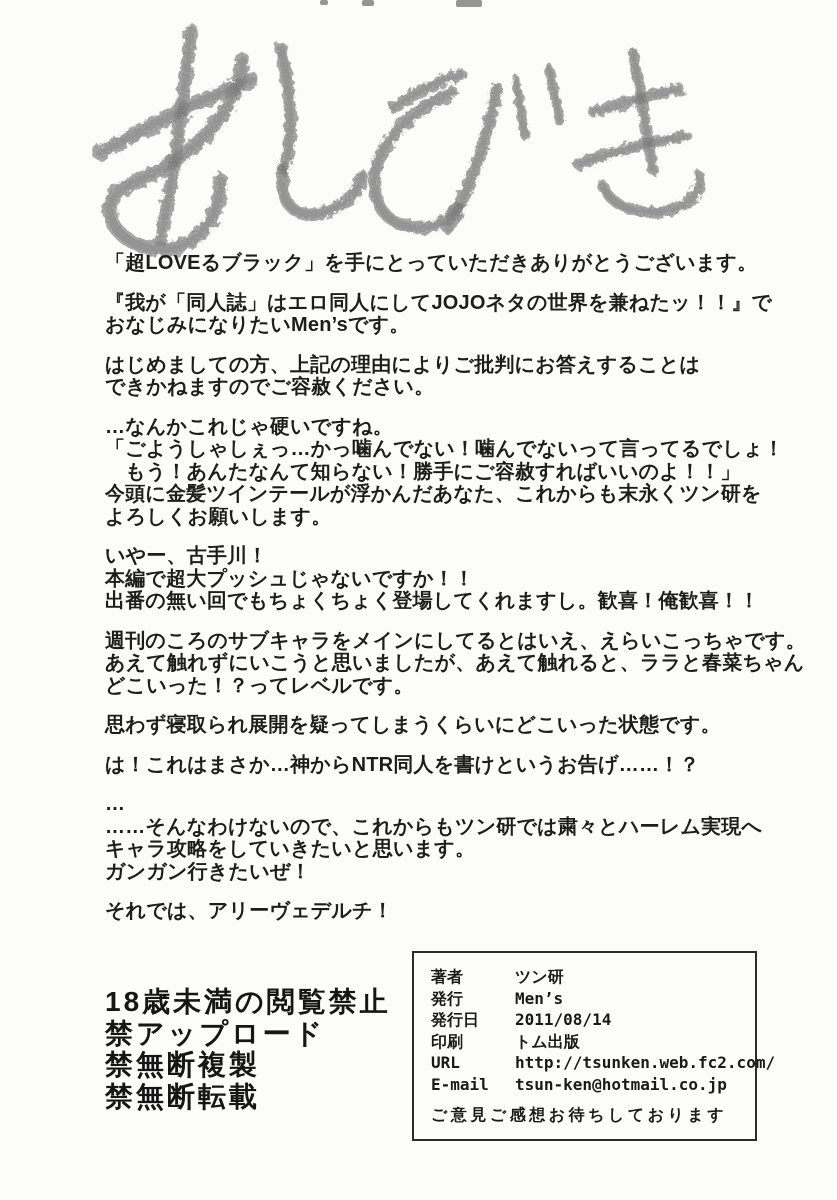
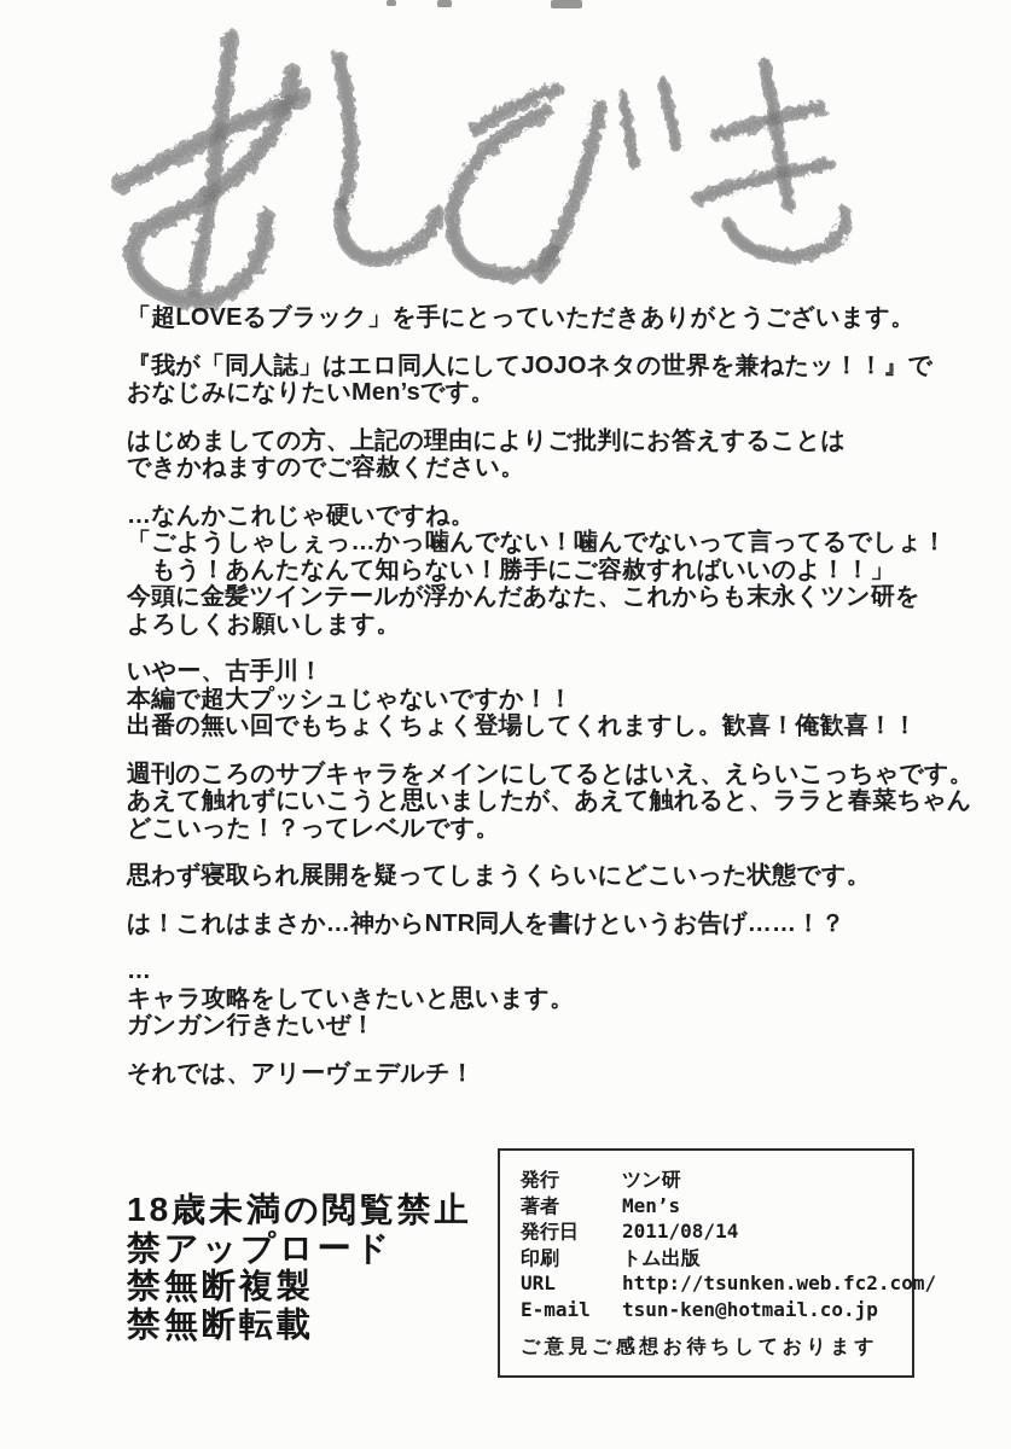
  「超LOVEるブラック」を手にとっていただきありがとうございます。
  『我が「同人誌」はエロ同人にしてJOJOネタの世界を兼ねたッ！！』で
  おなじみになりたいMen’sです。
  はじめましての方、上記の理由によりご批判にお答えすることは
  できかねますのでご容赦ください。
  …なんかこれじゃ硬いですね。
  「ごようしゃしぇっ…かっ噛んでない！噛んでないって言ってるでしょ！
  もう！あんたなんて知らない！勝手にご容赦すればいいのよ！！」
  今頭に金髪ツインテールが浮かんだあなた、これからも末永くツン研を
  よろしくお願いします。
  いやー、古手川！
  本編で超大プッシュじゃないですか！！
  出番の無い回でもちょくちょく登場してくれますし。歓喜！俺歓喜！！
  週刊のころのサブキャラをメインにしてるとはいえ、えらいこっちゃです。
  あえて触れずにいこうと思いましたが、あえて触れると、ララと春菜ちゃん
  どこいった！？ってレベルです。
  思わず寝取られ展開を疑ってしまうくらいにどこいった状態です。
  は！これはまさか…神からNTR同人を書けというお告げ……！？
  …
- ……そんなわけないので、これからもツン研では粛々とハーレム実現へ
  キャラ攻略をしていきたいと思います。
  ガンガン行きたいぜ！
  それでは、アリーヴェデルチ！
  18歳未満の閲覧禁止
  禁アップロード
  禁無断複製
  禁無断転載
- 著者
+ 発行
  ツン研
- 発行
+ 著者
  Men’s
  発行日
  2011/08/14
  印刷
  トム出版
  URL
  http://tsunken.web.fc2.com/
  E-mail
  tsun-ken@hotmail.co.jp
  ご意見ご感想お待ちしております
